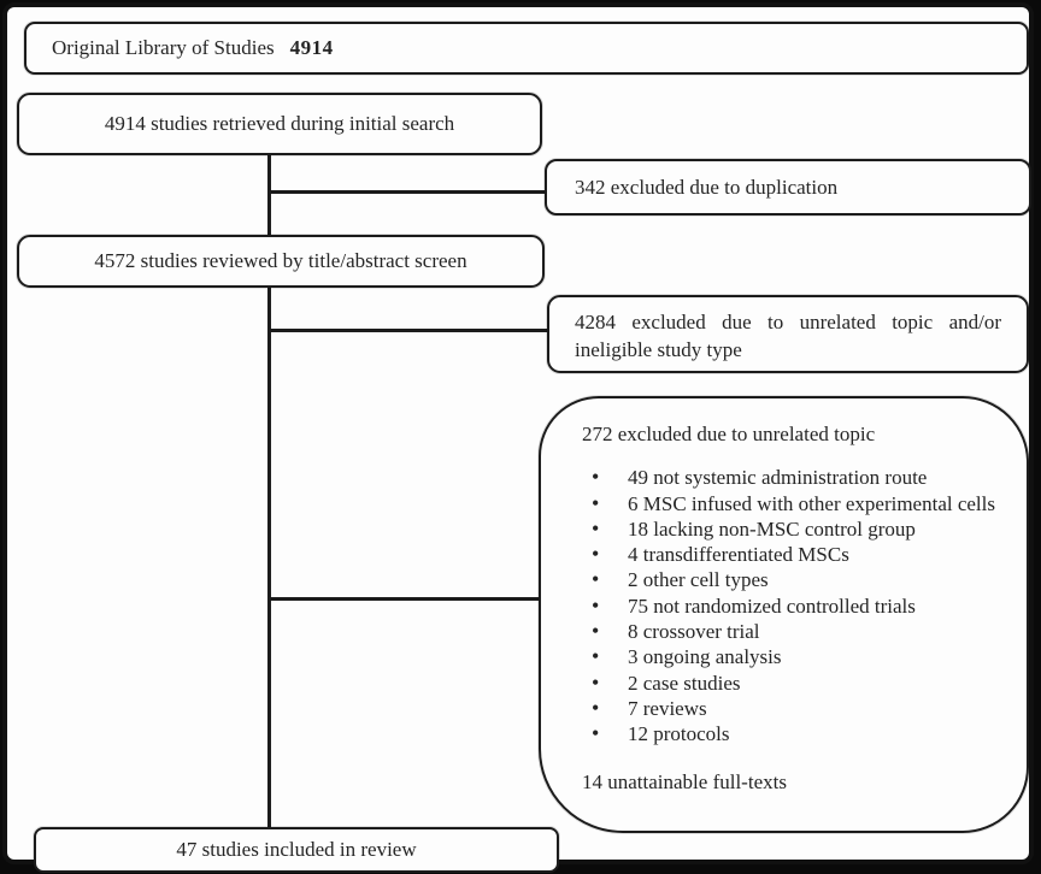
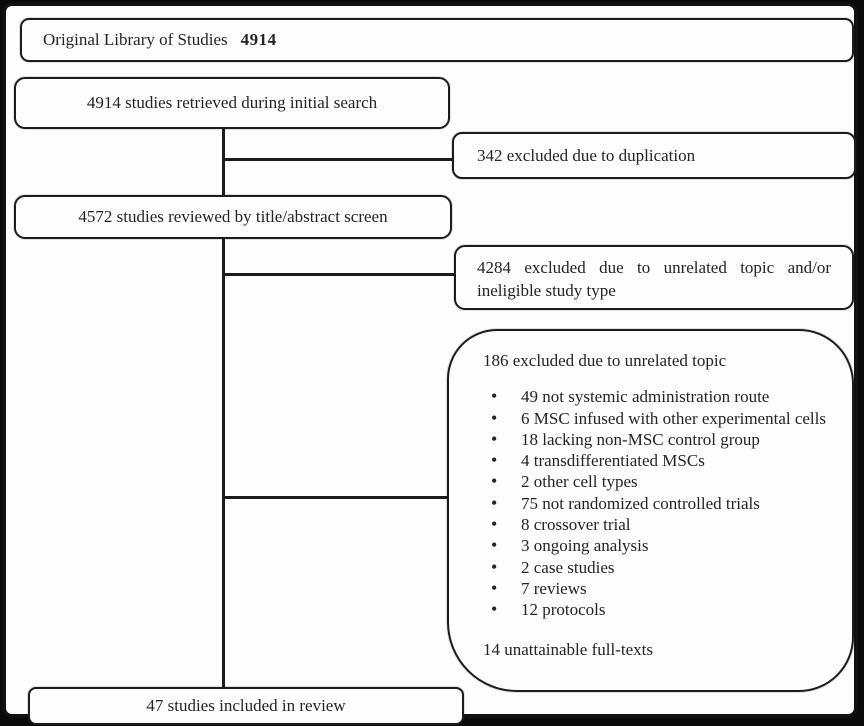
  Original Library of Studies
  4914
  4914 studies retrieved during initial search
  4572 studies reviewed by title/abstract screen
  47 studies included in review
  342 excluded due to duplication
  4284 excluded due to unrelated topic and/or ineligible study type
- 272 excluded due to unrelated topic
+ 186 excluded due to unrelated topic
  •
  49 not systemic administration route
  •
  6 MSC infused with other experimental cells
  •
  18 lacking non-MSC control group
  •
  4 transdifferentiated MSCs
  •
  2 other cell types
  •
  75 not randomized controlled trials
  •
  8 crossover trial
  •
  3 ongoing analysis
  •
  2 case studies
  •
  7 reviews
  •
  12 protocols
  14 unattainable full-texts
